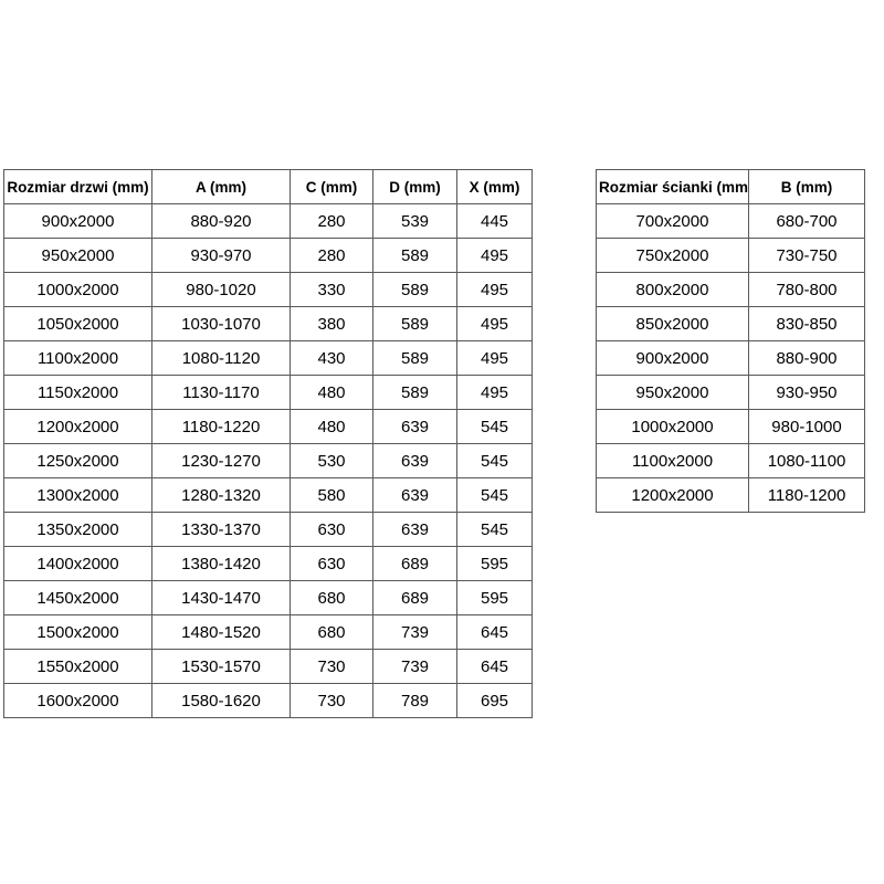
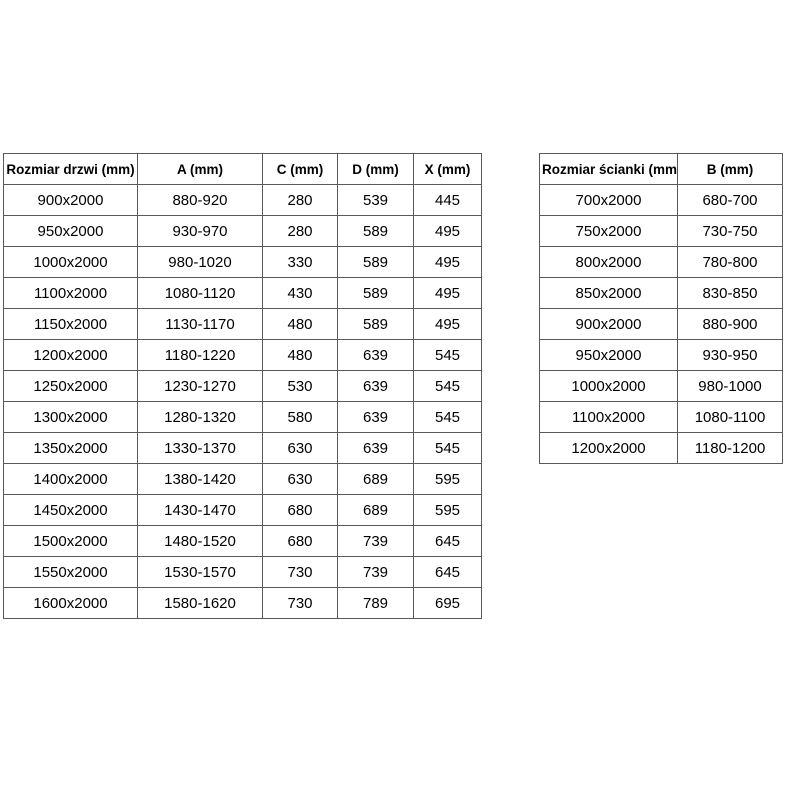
  Rozmiar drzwi (mm)	A (mm)	C (mm)	D (mm)	X (mm)
  900x2000	880-920	280	539	445
  950x2000	930-970	280	589	495
  1000x2000	980-1020	330	589	495
- 1050x2000	1030-1070	380	589	495
  1100x2000	1080-1120	430	589	495
  1150x2000	1130-1170	480	589	495
  1200x2000	1180-1220	480	639	545
  1250x2000	1230-1270	530	639	545
  1300x2000	1280-1320	580	639	545
  1350x2000	1330-1370	630	639	545
  1400x2000	1380-1420	630	689	595
  1450x2000	1430-1470	680	689	595
  1500x2000	1480-1520	680	739	645
  1550x2000	1530-1570	730	739	645
  1600x2000	1580-1620	730	789	695
  Rozmiar ścianki (mm	B (mm)
  700x2000	680-700
  750x2000	730-750
  800x2000	780-800
  850x2000	830-850
  900x2000	880-900
  950x2000	930-950
  1000x2000	980-1000
  1100x2000	1080-1100
  1200x2000	1180-1200
